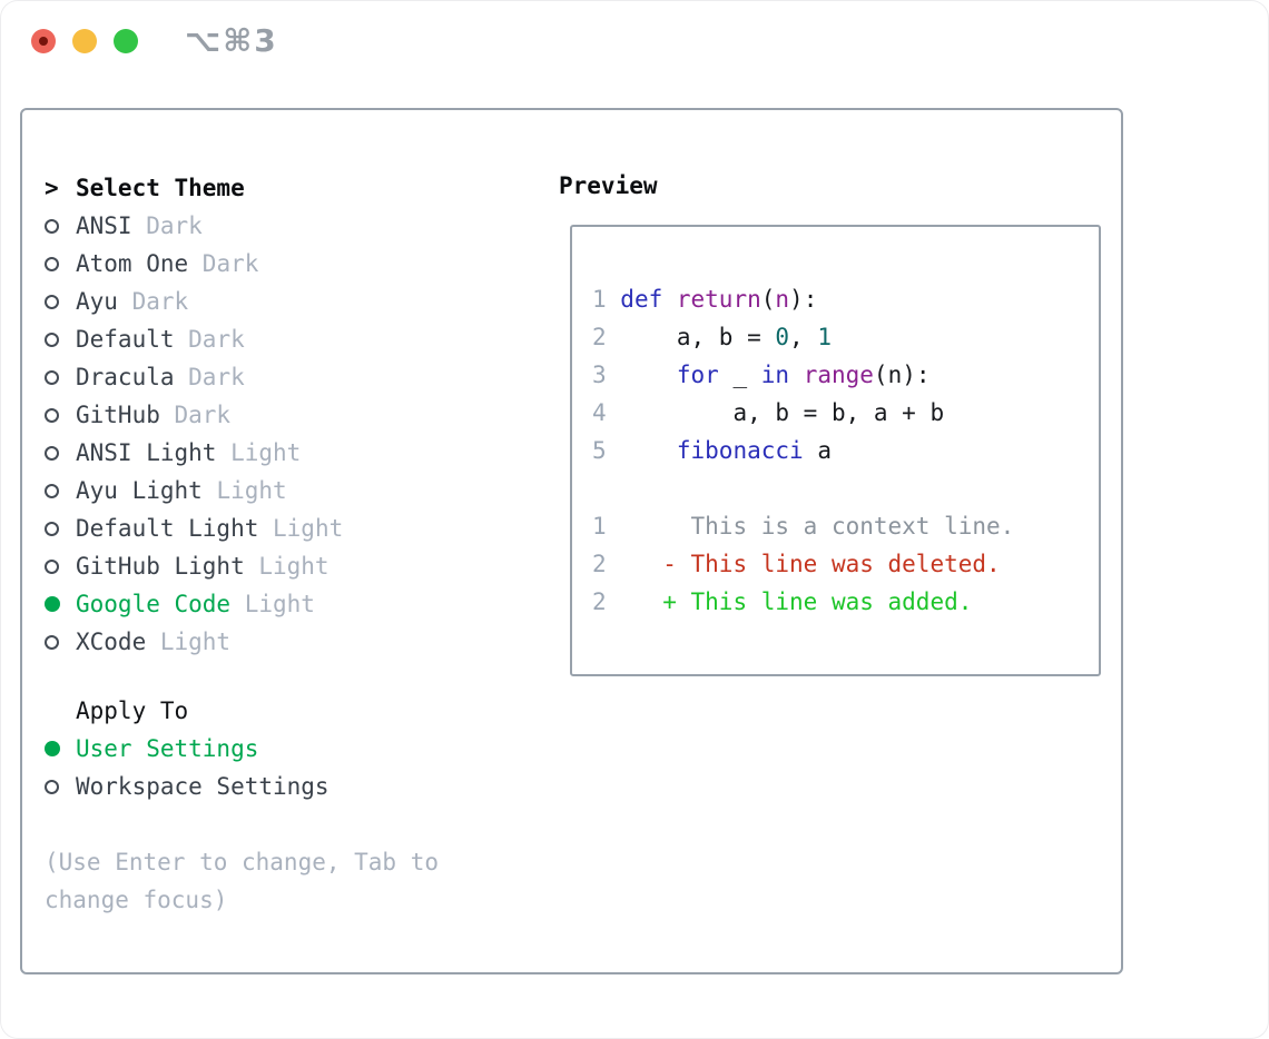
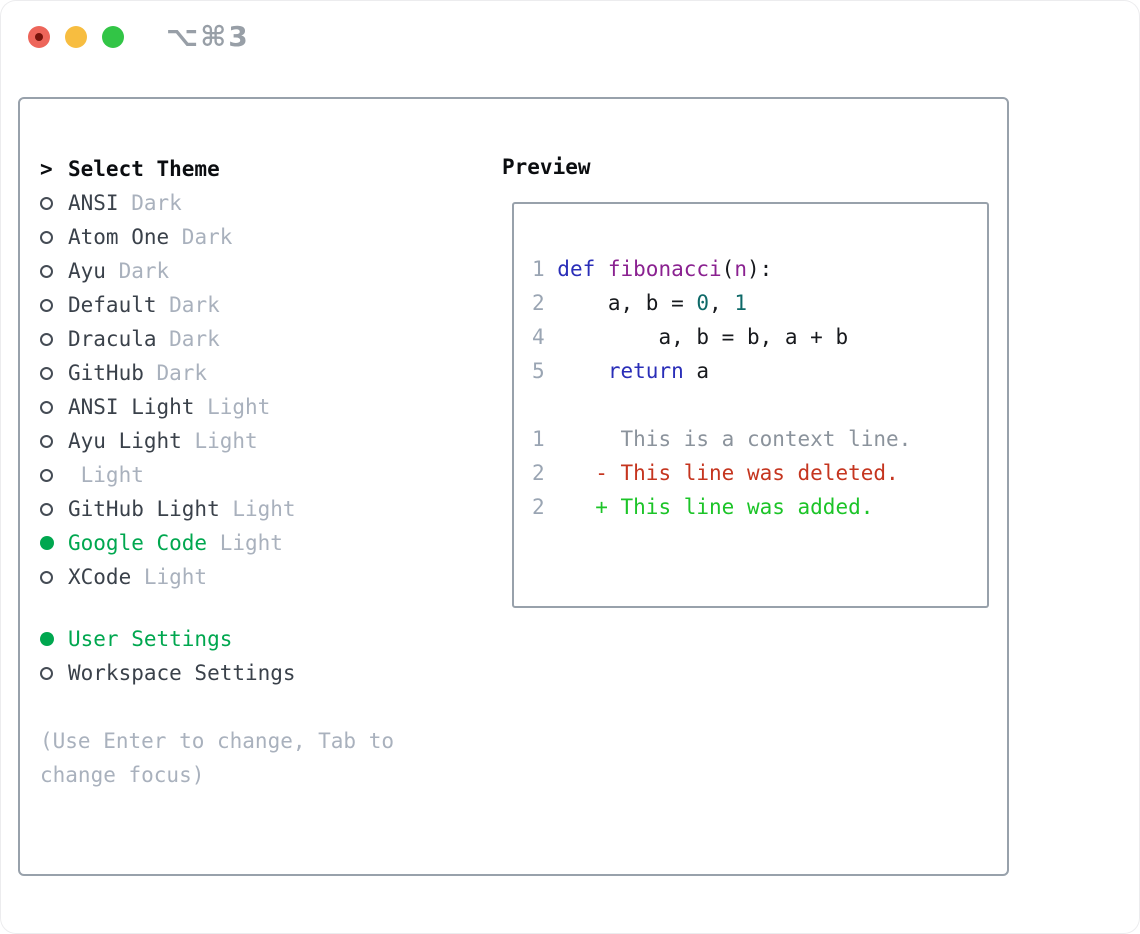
  ⌥⌘3
  >
  Select Theme
  ANSI
  Dark
  Atom One
  Dark
  Ayu
  Dark
  Default
  Dark
  Dracula
  Dark
  GitHub
  Dark
  ANSI Light
  Light
  Ayu Light
  Light
- Default Light
  Light
  GitHub Light
  Light
  Google Code
  Light
  XCode
  Light
- Apply To
  User Settings
  Workspace Settings
  (Use Enter to change, Tab to
  change focus)
  Preview
- 1 def return(n):
+ 1 def fibonacci(n):
  2 a, b = 0, 1
- 3 for _ in range(n):
  4 a, b = b, a + b
- 5 fibonacci a
+ 5 return a
  1 This is a context line.
  2 - This line was deleted.
  2 + This line was added.
